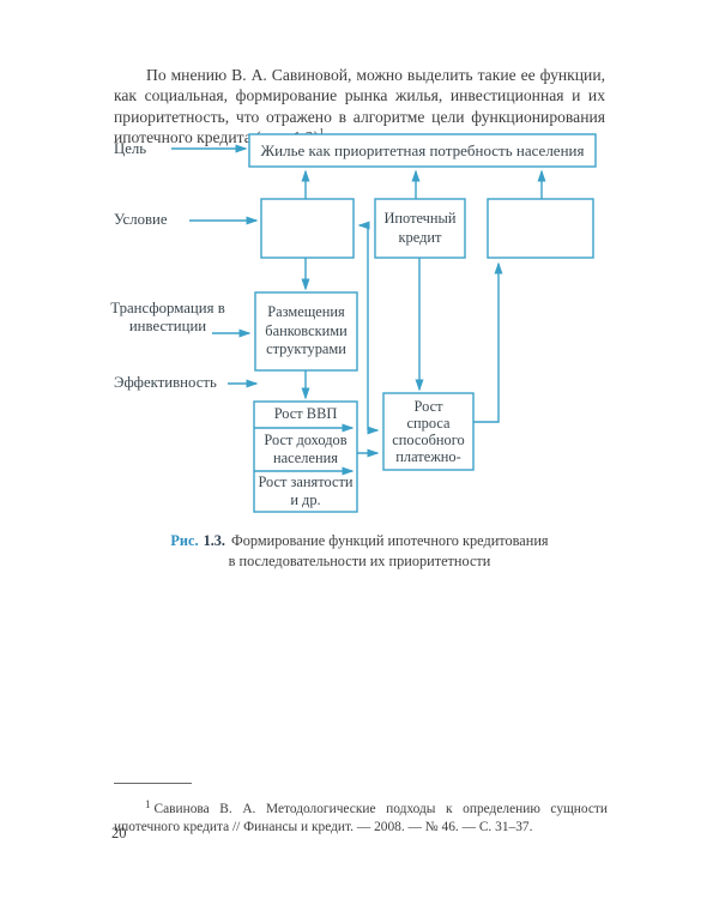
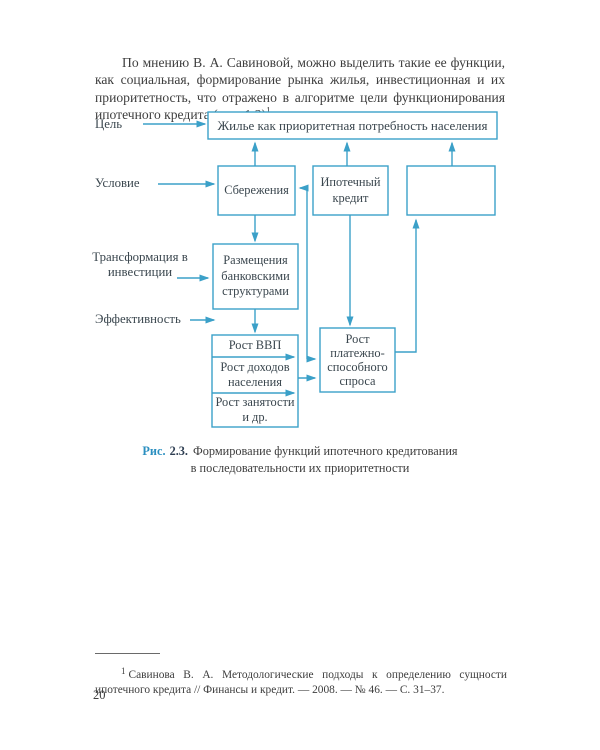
  По мнению В. А. Савиновой, можно выделить такие ее функции, как социальная, формирование рынка жилья, инвестиционная и их приоритетность, что отражено в алгоритме цели функционирования ипотечного кредита 1
  Цель
  Условие
  Трансформация в инвестиции
  Эффективность
  Жилье как приоритетная потребность населения
+ Сбережения
  Ипотечный
  кредит
  Размещения
  банковскими
  структурами
  Рост ВВП
  Рост доходов
  населения
  Рост занятости
  и др.
  Рост
- спроса
+ платежно-
  способного
- платежно-
+ спроса
- Рис. 1.3. Формирование функций ипотечного кредитования
+ Рис. 2.3. Формирование функций ипотечного кредитования
  в последовательности их приоритетности
  1 Савинова В. А. Методологические подходы к определению сущности ипотечного кредита // Финансы и кредит. — 2008. — № 46. — С. 31–37.
  20
